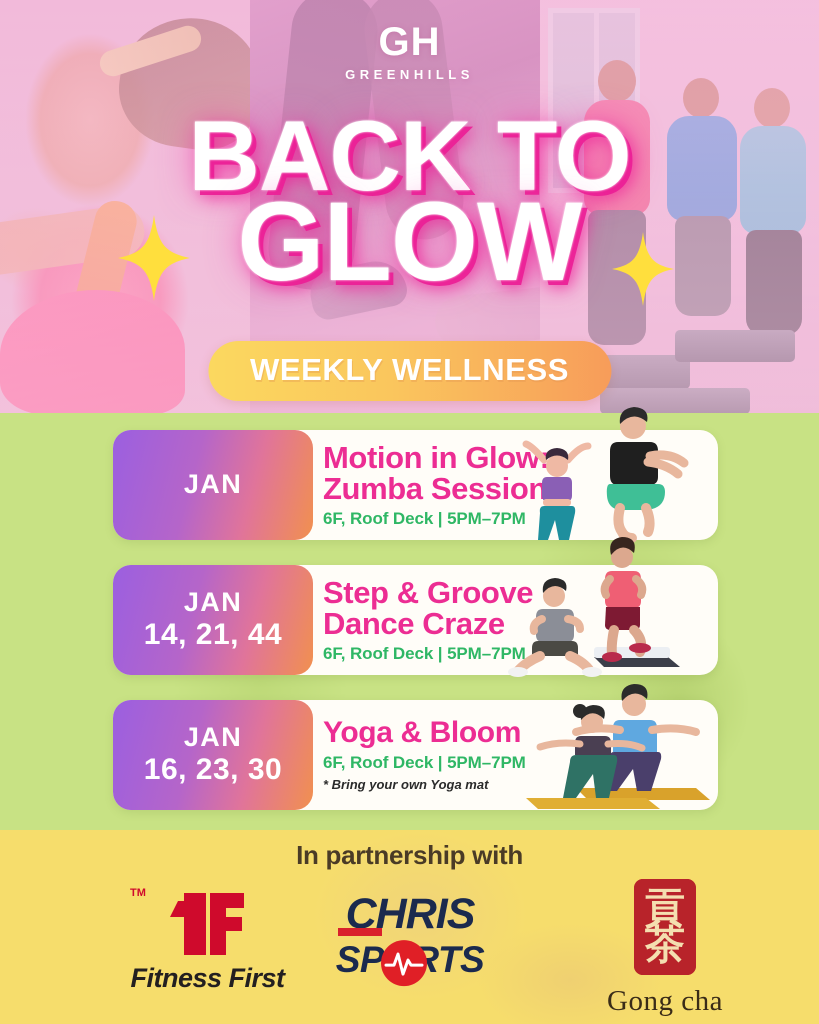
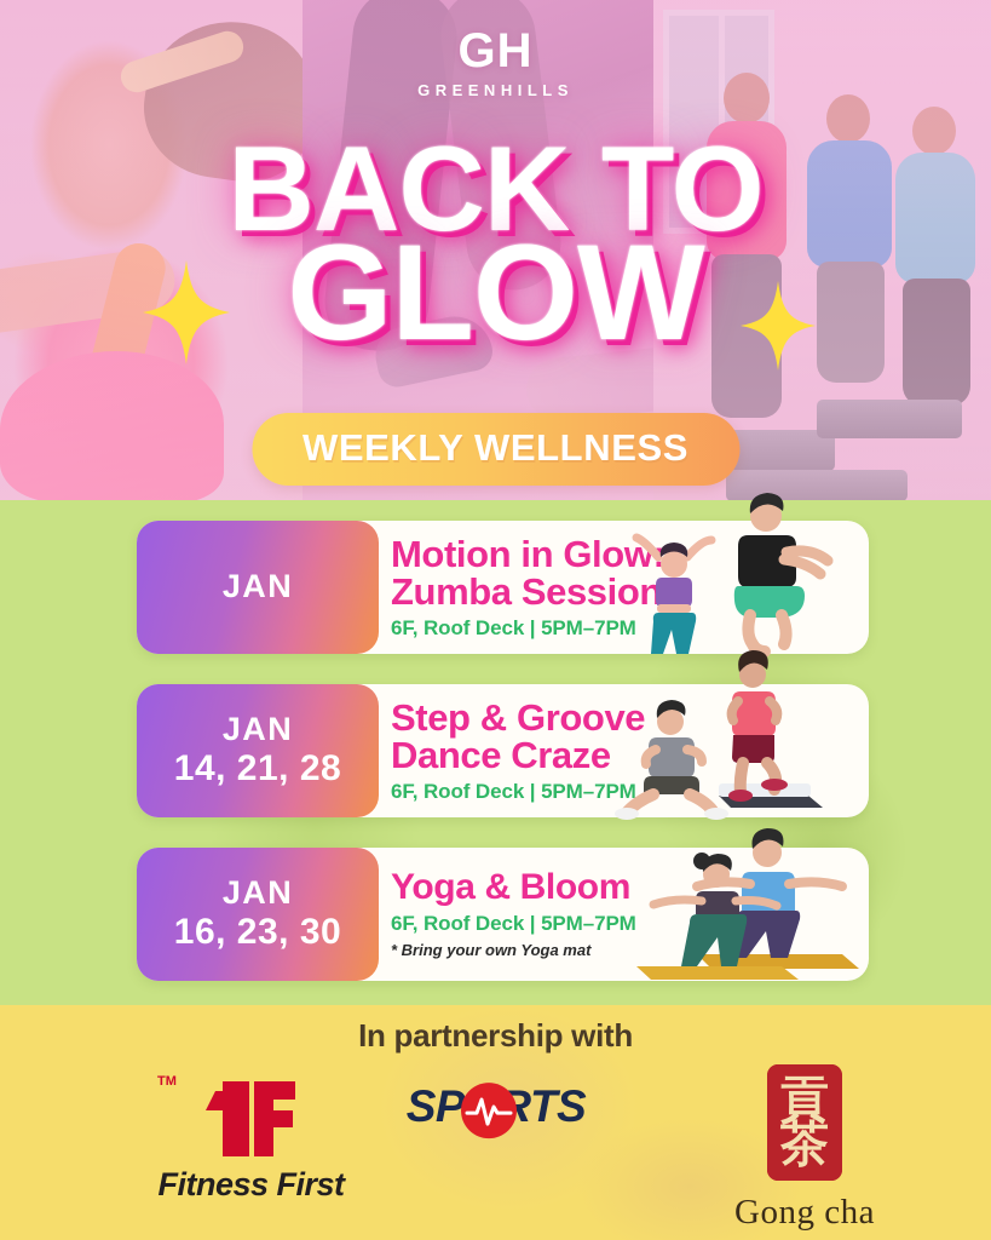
  GH
  GREENHILLS
  BACK TO
  GLOW
  WEEKLY WELLNESS
  JAN
  Motion in Glow
  Zumba Session
  6F, Roof Deck | 5PM–7PM
  JAN
- 14, 21, 44
+ 14, 21, 28
  Step & Groove
  Dance Craze
  6F, Roof Deck | 5PM–7PM
  JAN
  16, 23, 30
  Yoga & Bloom
  6F, Roof Deck | 5PM–7PM
  * Bring your own Yoga mat
  In partnership with
  TM
  Fitness First
- CHRIS
  SP TS
  貢茶
  Gong cha
